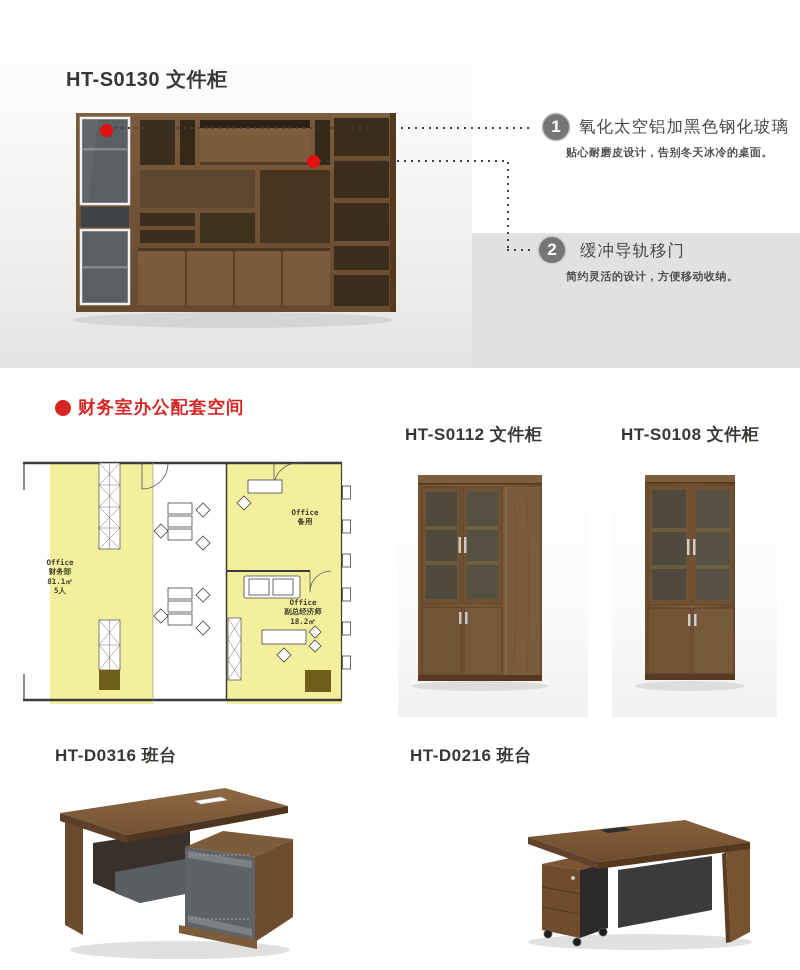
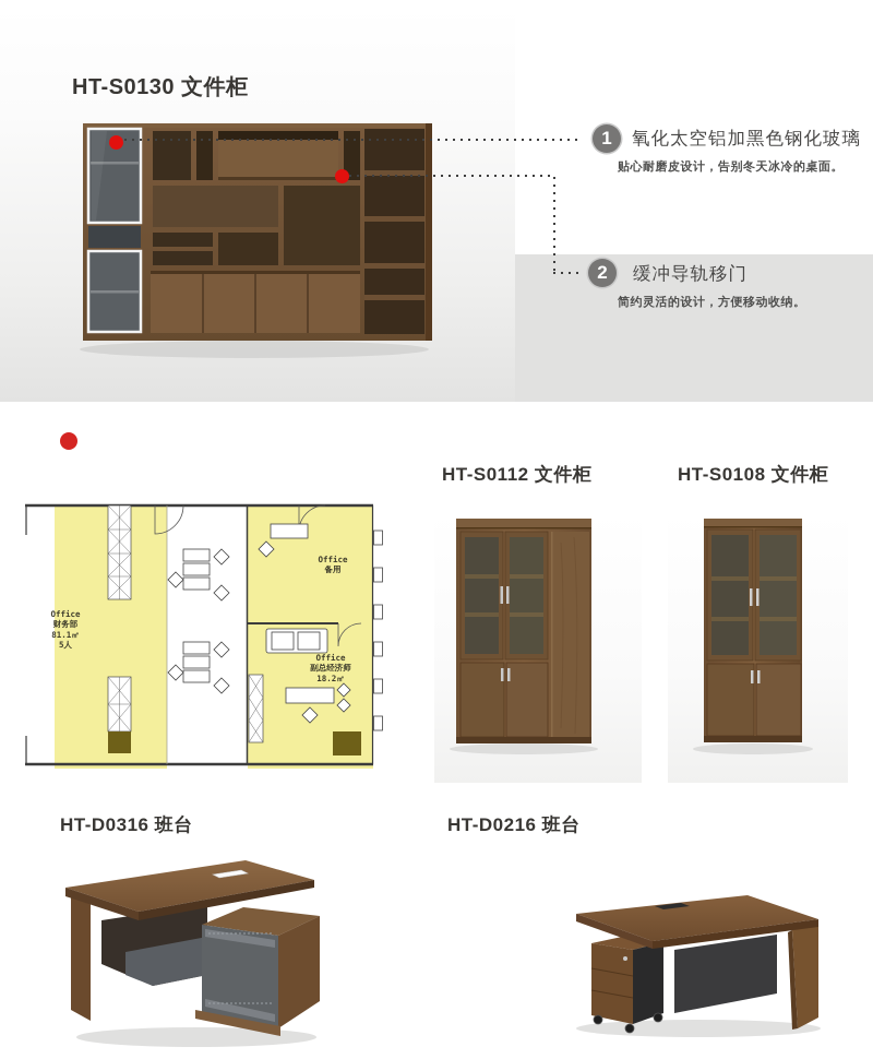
  HT-S0130 文件柜
  1
  氧化太空铝加黑色钢化玻璃
  贴心耐磨皮设计，告别冬天冰冷的桌面。
  2
  缓冲导轨移门
  简约灵活的设计，方便移动收纳。
- 财务室办公配套空间
  Office
  财务部
  81.1㎡
  5人
  Office
  备用
  Office
  副总经济师
  18.2㎡
  HT-S0112 文件柜
  HT-S0108 文件柜
  HT-D0316 班台
  HT-D0216 班台
